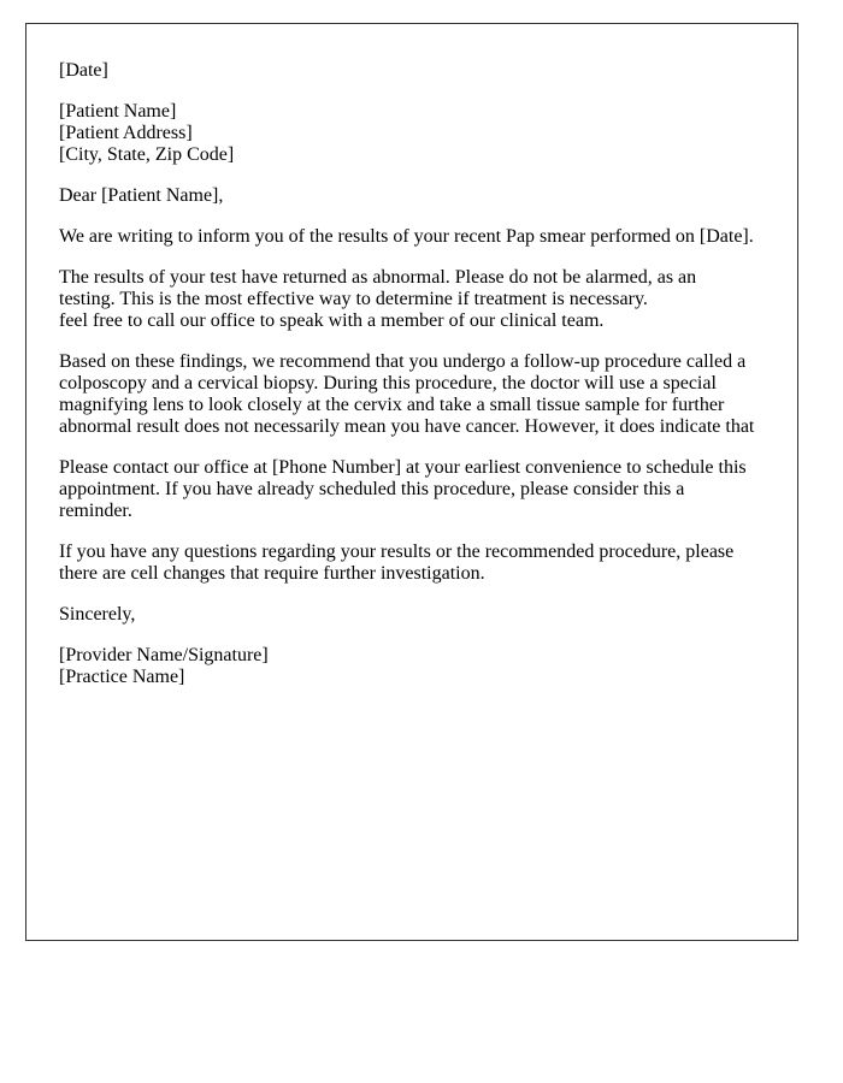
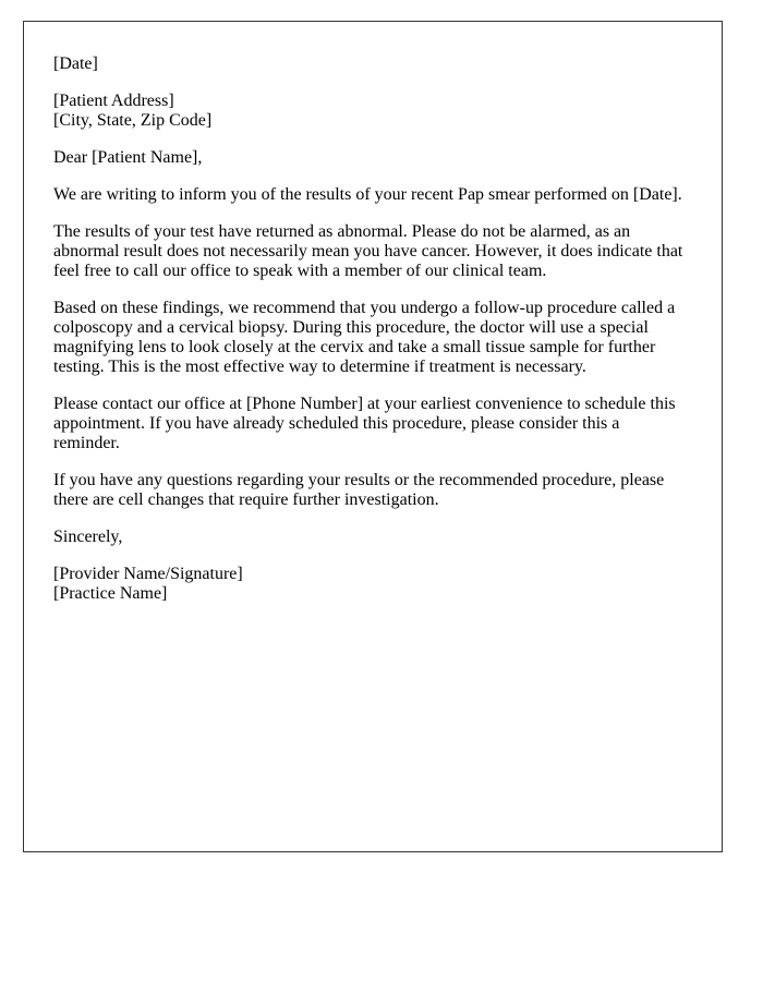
  [Date]
- [Patient Name]
  [Patient Address]
  [City, State, Zip Code]
  Dear [Patient Name],
  We are writing to inform you of the results of your recent Pap smear performed on [Date].
  The results of your test have returned as abnormal. Please do not be alarmed, as an
- testing. This is the most effective way to determine if treatment is necessary.
+ abnormal result does not necessarily mean you have cancer. However, it does indicate that
  feel free to call our office to speak with a member of our clinical team.
  Based on these findings, we recommend that you undergo a follow-up procedure called a
  colposcopy and a cervical biopsy. During this procedure, the doctor will use a special
  magnifying lens to look closely at the cervix and take a small tissue sample for further
- abnormal result does not necessarily mean you have cancer. However, it does indicate that
+ testing. This is the most effective way to determine if treatment is necessary.
  Please contact our office at [Phone Number] at your earliest convenience to schedule this
  appointment. If you have already scheduled this procedure, please consider this a
  reminder.
  If you have any questions regarding your results or the recommended procedure, please
  there are cell changes that require further investigation.
  Sincerely,
  [Provider Name/Signature]
  [Practice Name]
